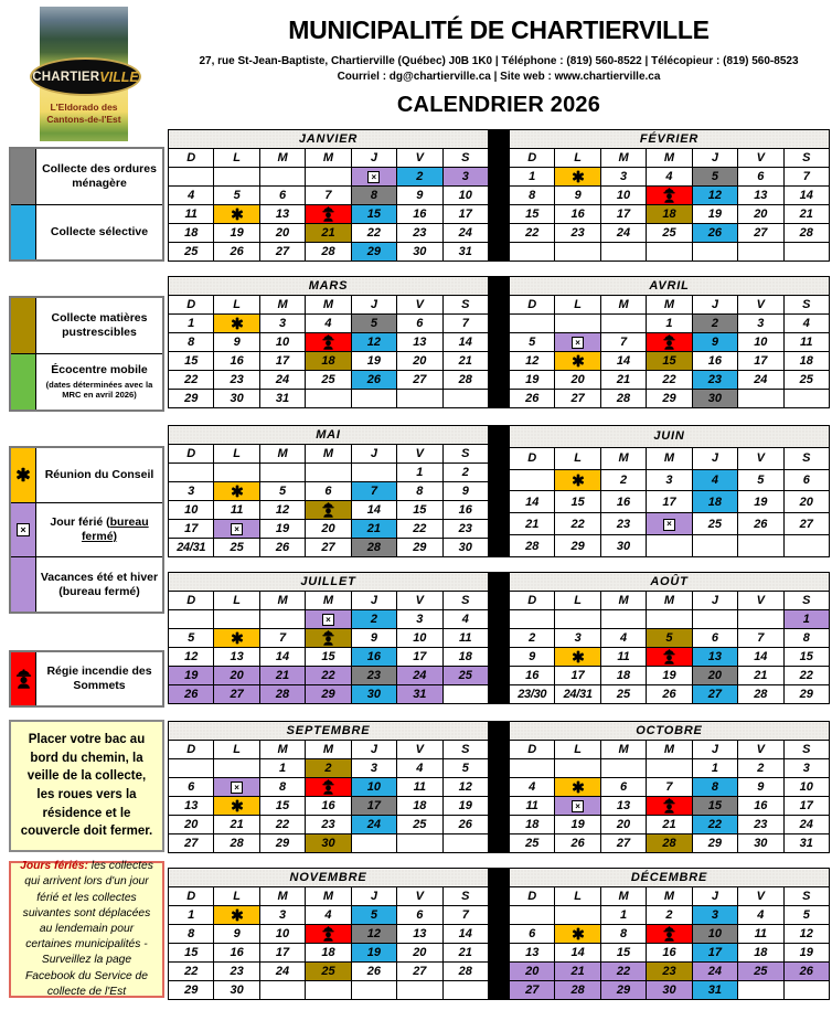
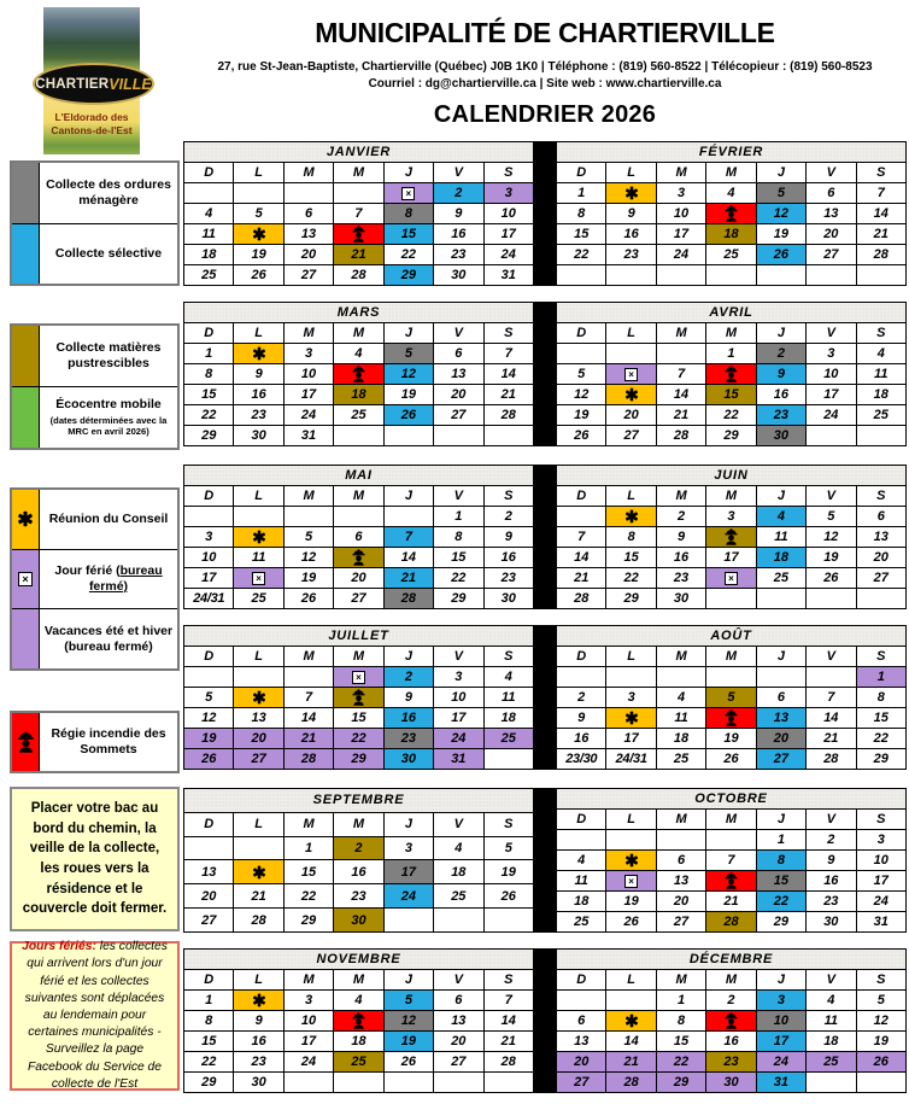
  CHARTIER
  VILLE
  L'Eldorado des
  Cantons-de-l'Est
  MUNICIPALITÉ DE CHARTIERVILLE
  27, rue St-Jean-Baptiste, Chartierville (Québec) J0B 1K0 | Téléphone : (819) 560-8522 | Télécopieur : (819) 560-8523
  Courriel : dg@chartierville.ca | Site web : www.chartierville.ca
  CALENDRIER 2026
  Collecte des ordures ménagère
  Collecte sélective
  Collecte matières pustrescibles
  Écocentre mobile
  (dates déterminées avec la MRC en avril 2026)
  Réunion du Conseil
  ×
  Jour férié (bureau fermé)
  Vacances été et hiver (bureau fermé)
  Régie incendie des Sommets
  Placer votre bac au bord du chemin, la veille de la collecte, les roues vers la résidence et le couvercle doit fermer.
  Jours fériés: les collectes qui arrivent lors d'un jour férié et les collectes suivantes sont déplacées au lendemain pour certaines municipalités - Surveillez la page Facebook du Service de collecte de l'Est
  JANVIER
  D	L	M	M	J	V	S
  				×	2	3
  4	5	6	7	8	9	10
  11		13		15	16	17
  18	19	20	21	22	23	24
  25	26	27	28	29	30	31
  FÉVRIER
  D	L	M	M	J	V	S
  1		3	4	5	6	7
  8	9	10		12	13	14
  15	16	17	18	19	20	21
  22	23	24	25	26	27	28
  MARS
  D	L	M	M	J	V	S
  1		3	4	5	6	7
  8	9	10		12	13	14
  15	16	17	18	19	20	21
  22	23	24	25	26	27	28
  29	30	31
  AVRIL
  D	L	M	M	J	V	S
  			1	2	3	4
  5	×	7		9	10	11
  12		14	15	16	17	18
  19	20	21	22	23	24	25
  26	27	28	29	30
  MAI
  D	L	M	M	J	V	S
  					1	2
  3		5	6	7	8	9
  10	11	12		14	15	16
  17	×	19	20	21	22	23
  24/31	25	26	27	28	29	30
  JUIN
  D	L	M	M	J	V	S
  		2	3	4	5	6
+ 7	8	9		11	12	13
  14	15	16	17	18	19	20
  21	22	23	×	25	26	27
  28	29	30
  JUILLET
  D	L	M	M	J	V	S
  			×	2	3	4
  5		7		9	10	11
  12	13	14	15	16	17	18
  19	20	21	22	23	24	25
  26	27	28	29	30	31
  AOÛT
  D	L	M	M	J	V	S
  						1
  2	3	4	5	6	7	8
  9		11		13	14	15
  16	17	18	19	20	21	22
  23/30	24/31	25	26	27	28	29
  SEPTEMBRE
  D	L	M	M	J	V	S
  		1	2	3	4	5
- 6	×	8		10	11	12
  13		15	16	17	18	19
  20	21	22	23	24	25	26
  27	28	29	30
  OCTOBRE
  D	L	M	M	J	V	S
  				1	2	3
  4		6	7	8	9	10
  11	×	13		15	16	17
  18	19	20	21	22	23	24
  25	26	27	28	29	30	31
  NOVEMBRE
  D	L	M	M	J	V	S
  1		3	4	5	6	7
  8	9	10		12	13	14
  15	16	17	18	19	20	21
  22	23	24	25	26	27	28
  29	30
  DÉCEMBRE
  D	L	M	M	J	V	S
  		1	2	3	4	5
  6		8		10	11	12
  13	14	15	16	17	18	19
  20	21	22	23	24	25	26
  27	28	29	30	31
